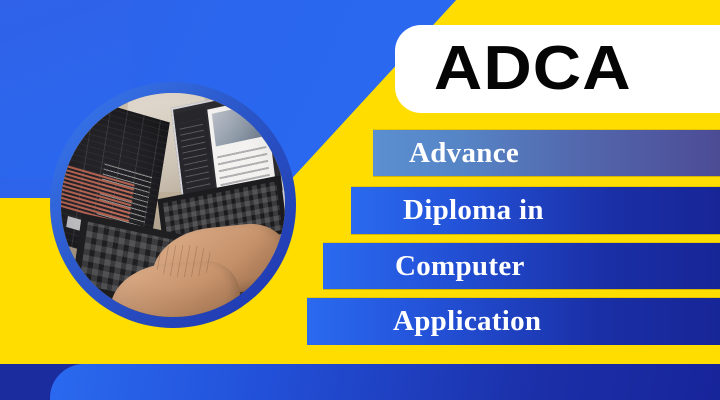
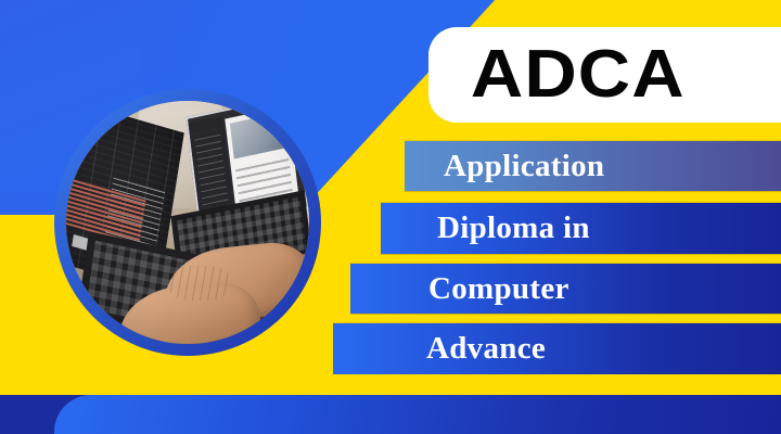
  ADCA
- Advance
+ Application
  Diploma in
  Computer
- Application
+ Advance
